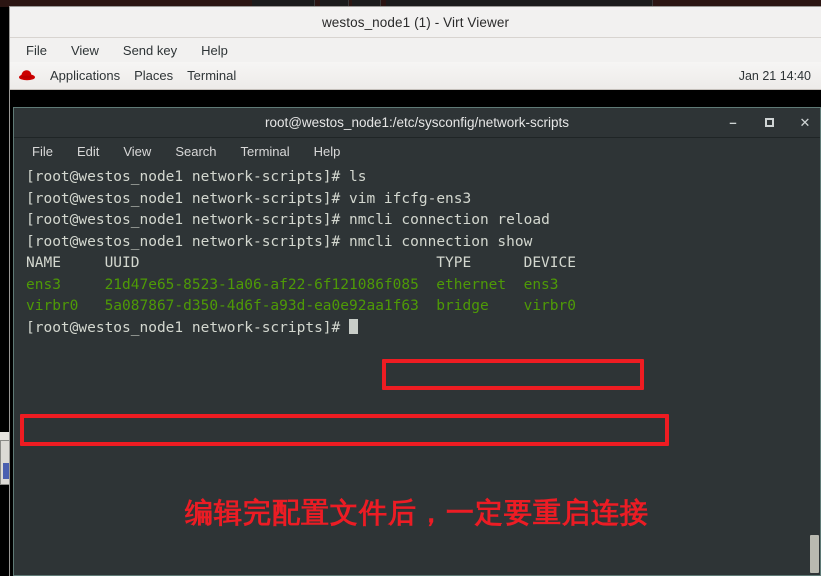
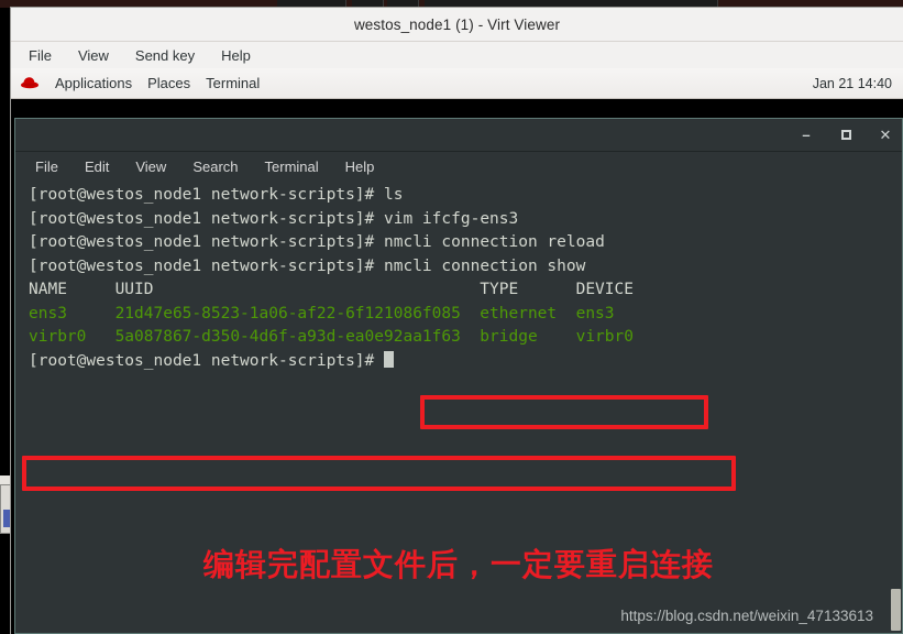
  westos_node1 (1) - Virt Viewer
  File
  View
  Send key
  Help
  Applications
  Places
  Terminal
  Jan 21 14:40
- root@westos_node1:/etc/sysconfig/network-scripts
  –
  ✕
  File
  Edit
  View
  Search
  Terminal
  Help
  [root@westos_node1 network-scripts]# ls
  [root@westos_node1 network-scripts]# vim ifcfg-ens3
  [root@westos_node1 network-scripts]# nmcli connection reload
  [root@westos_node1 network-scripts]# nmcli connection show
  NAME UUID TYPE DEVICE
  ens3 21d47e65-8523-1a06-af22-6f121086f085 ethernet ens3
  virbr0 5a087867-d350-4d6f-a93d-ea0e92aa1f63 bridge virbr0
  [root@westos_node1 network-scripts]#
  编辑完配置文件后，一定要重启连接
+ https://blog.csdn.net/weixin_47133613
